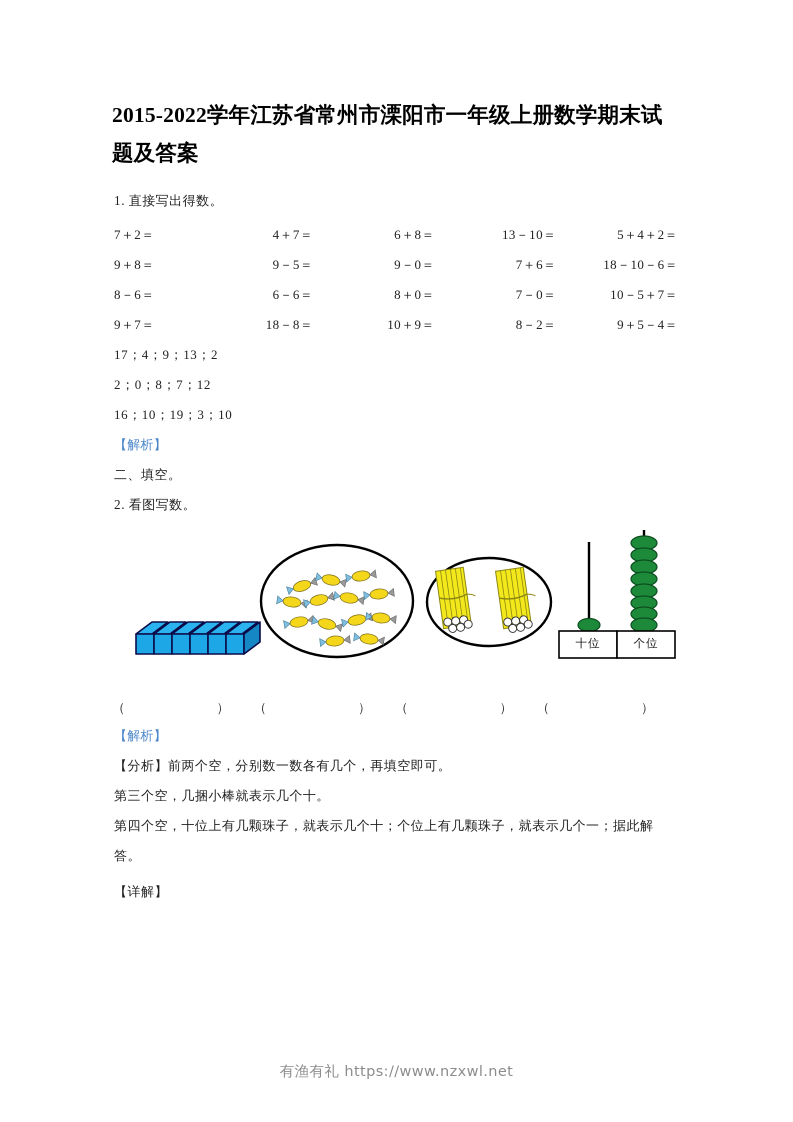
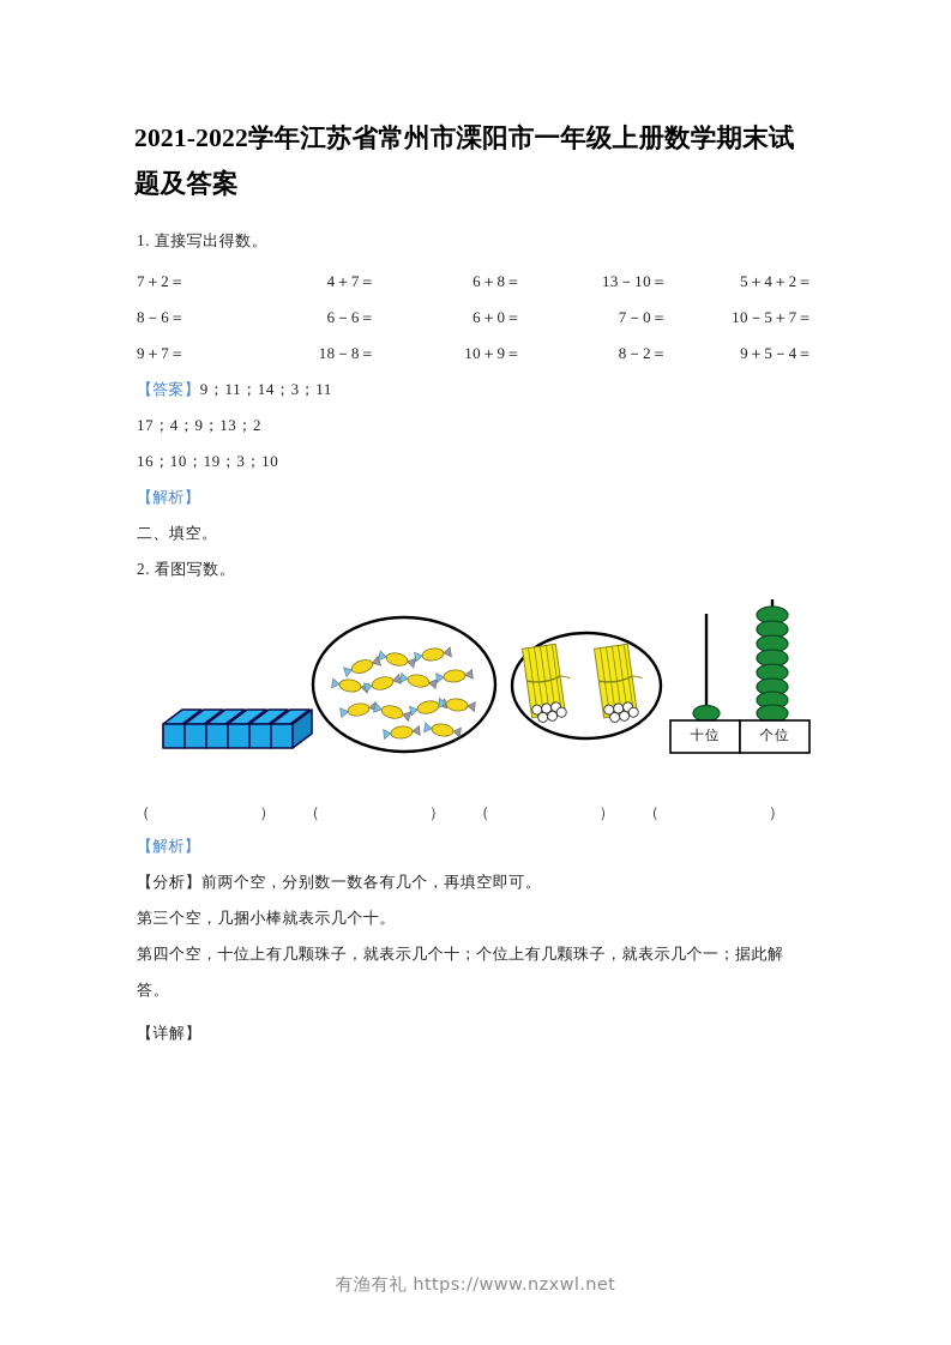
- 2015-2022学年江苏省常州市溧阳市一年级上册数学期末试题及答案
+ 2021-2022学年江苏省常州市溧阳市一年级上册数学期末试题及答案
  1. 直接写出得数。
  7＋2＝
  4＋7＝
  6＋8＝
  13－10＝
  5＋4＋2＝
- 9＋8＝
- 9－5＝
- 9－0＝
- 7＋6＝
- 18－10－6＝
  8－6＝
  6－6＝
- 8＋0＝
+ 6＋0＝
  7－0＝
  10－5＋7＝
  9＋7＝
  18－8＝
  10＋9＝
  8－2＝
  9＋5－4＝
+ 【答案】9；11；14；3；11
  17；4；9；13；2
- 2；0；8；7；12
  16；10；19；3；10
  【解析】
  二、填空。
  2. 看图写数。
  十位
  个位
  （
  ）
  （
  ）
  （
  ）
  （
  ）
  【解析】
  【分析】前两个空，分别数一数各有几个，再填空即可。
  第三个空，几捆小棒就表示几个十。
  第四个空，十位上有几颗珠子，就表示几个十；个位上有几颗珠子，就表示几个一；据此解
  答。
  【详解】
  有渔有礼 https://www.nzxwl.net
